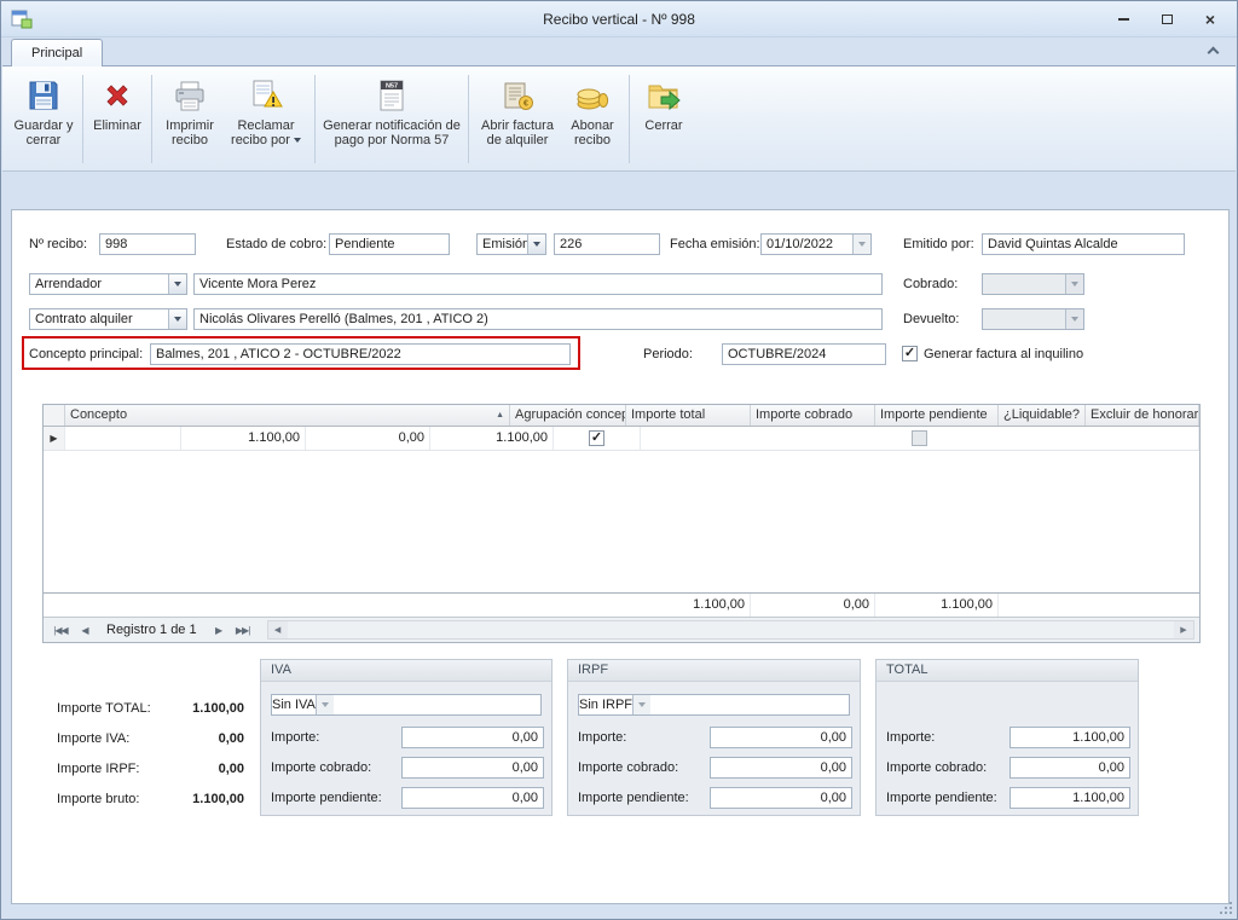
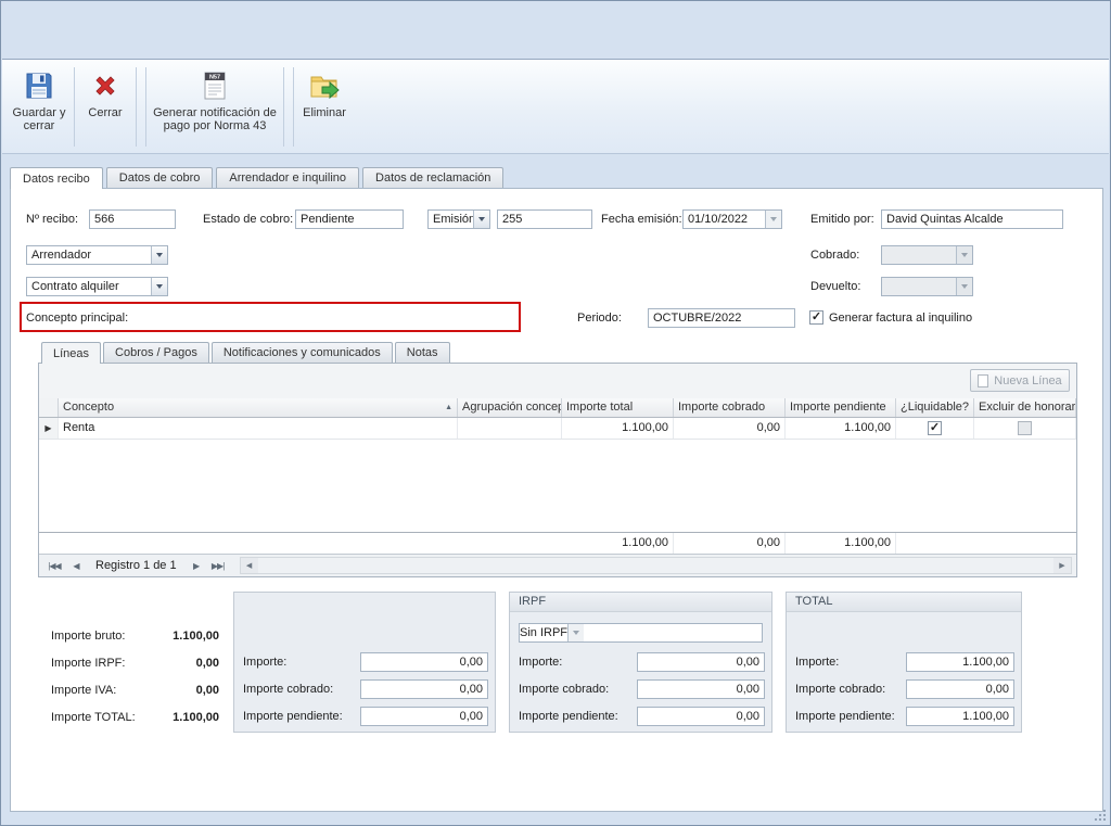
- Recibo vertical - Nº 998
- ×
- Principal
  Guardar y cerrar
- Eliminar
+ Cerrar
- Imprimir recibo
- Reclamar recibo por
- Generar notificación de pago por Norma 57
+ Generar notificación de pago por Norma 43
- Abrir factura de alquiler
- Abonar recibo
- Cerrar
+ Eliminar
+ Datos recibo
+ Datos de cobro
+ Arrendador e inquilino
+ Datos de reclamación
  Nº recibo:
- 998
+ 566
  Estado de cobro:
  Pendiente
  Emisió
- 226
+ 255
  Fecha emisión:
  01/10/2022
  Emitido por:
  David Quintas Alcalde
  Arrendador
- Vicente Mora Perez
  Cobrado:
  Contrato alquiler
- Nicolás Olivares Perelló (Balmes, 201 , ATICO 2)
  Devuelto:
  Concepto principal:
- Balmes, 201 , ATICO 2 - OCTUBRE/2022
  Periodo:
- OCTUBRE/2024
+ OCTUBRE/2022
  ✓
  Generar factura al inquilino
+ Líneas
+ Cobros / Pagos
+ Notificaciones y comunicados
+ Notas
+ Nueva Línea
  Concepto
  Agrupación conce
  Importe total
  Importe cobrado
  Importe pendiente
  ¿Liquidable?
  Excluir de honorar
  ▶
+ Renta
  1.100,00
  0,00
  1.100,00
  ✓
  1.100,00
  0,00
  1.100,00
  |◀◀
  ◀
  Registro 1 de 1
  ▶
  ▶▶|
- Importe TOTAL:
+ Importe bruto:
  1.100,00
- Importe IVA:
+ Importe IRPF:
  0,00
- Importe IRPF:
+ Importe IVA:
  0,00
- Importe bruto:
+ Importe TOTAL:
  1.100,00
- IVA
- Sin IVA
  Importe:
  0,00
  Importe cobrado:
  0,00
  Importe pendiente:
  0,00
  IRPF
  Sin IRPF
  Importe:
  0,00
  Importe cobrado:
  0,00
  Importe pendiente:
  0,00
  TOTAL
  Importe:
  1.100,00
  Importe cobrado:
  0,00
  Importe pendiente:
  1.100,00
